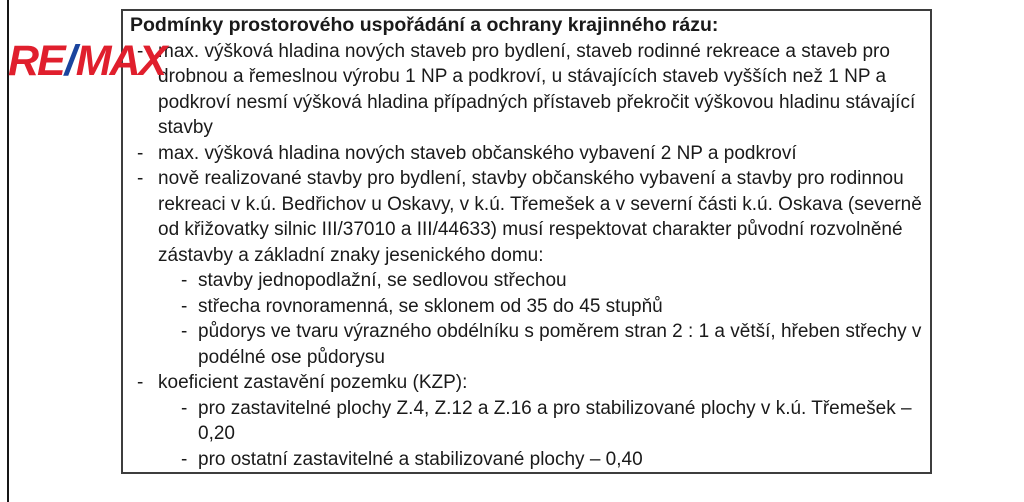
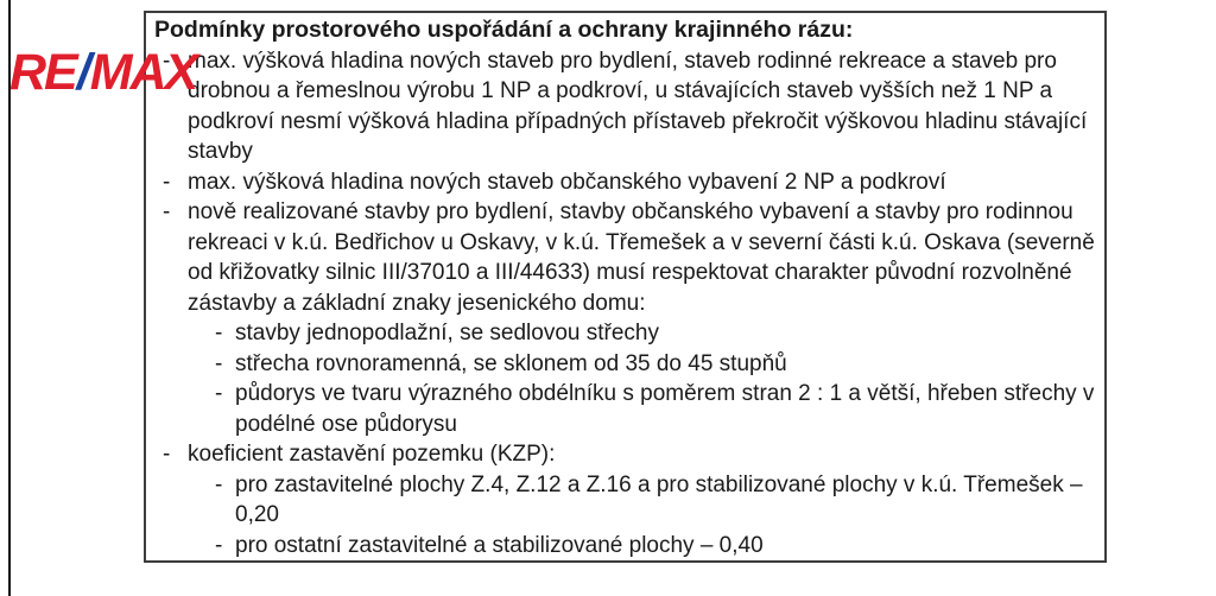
  RE/MAX
  Podmínky prostorového uspořádání a ochrany krajinného rázu:
  -
  max. výšková hladina nových staveb pro bydlení, staveb rodinné rekreace a staveb pro drobnou a řemeslnou výrobu 1 NP a podkroví, u stávajících staveb vyšších než 1 NP a podkroví nesmí výšková hladina případných přístaveb překročit výškovou hladinu stávající stavby
  -
  max. výšková hladina nových staveb občanského vybavení 2 NP a podkroví
  -
  nově realizované stavby pro bydlení, stavby občanského vybavení a stavby pro rodinnou rekreaci v k.ú. Bedřichov u Oskavy, v k.ú. Třemešek a v severní části k.ú. Oskava (severně od křižovatky silnic III/37010 a III/44633) musí respektovat charakter původní rozvolněné zástavby a základní znaky jesenického domu:
  -
- stavby jednopodlažní, se sedlovou střechou
+ stavby jednopodlažní, se sedlovou střechy
  -
  střecha rovnoramenná, se sklonem od 35 do 45 stupňů
  -
  půdorys ve tvaru výrazného obdélníku s poměrem stran 2 : 1 a větší, hřeben střechy v podélné ose půdorysu
  -
  koeficient zastavění pozemku (KZP):
  -
  pro zastavitelné plochy Z.4, Z.12 a Z.16 a pro stabilizované plochy v k.ú. Třemešek – 0,20
  -
  pro ostatní zastavitelné a stabilizované plochy – 0,40
